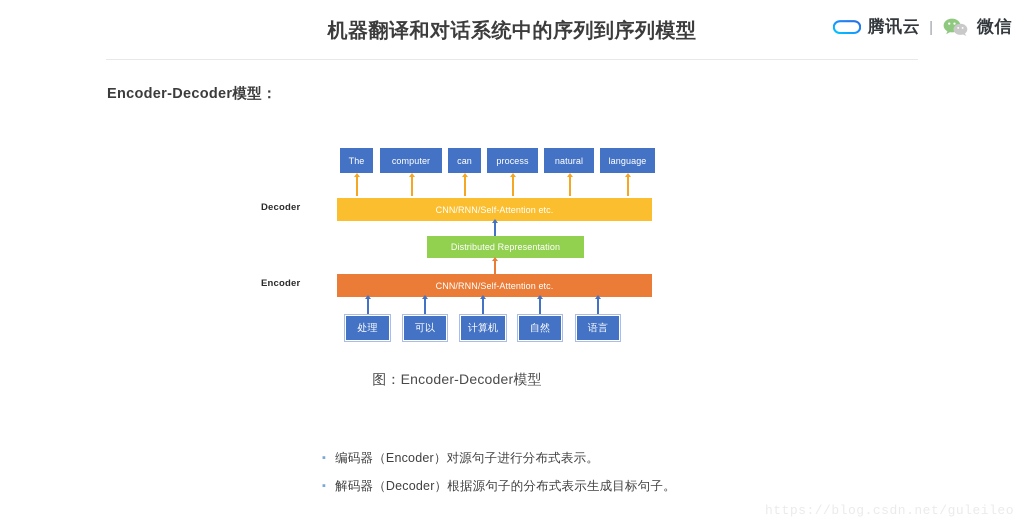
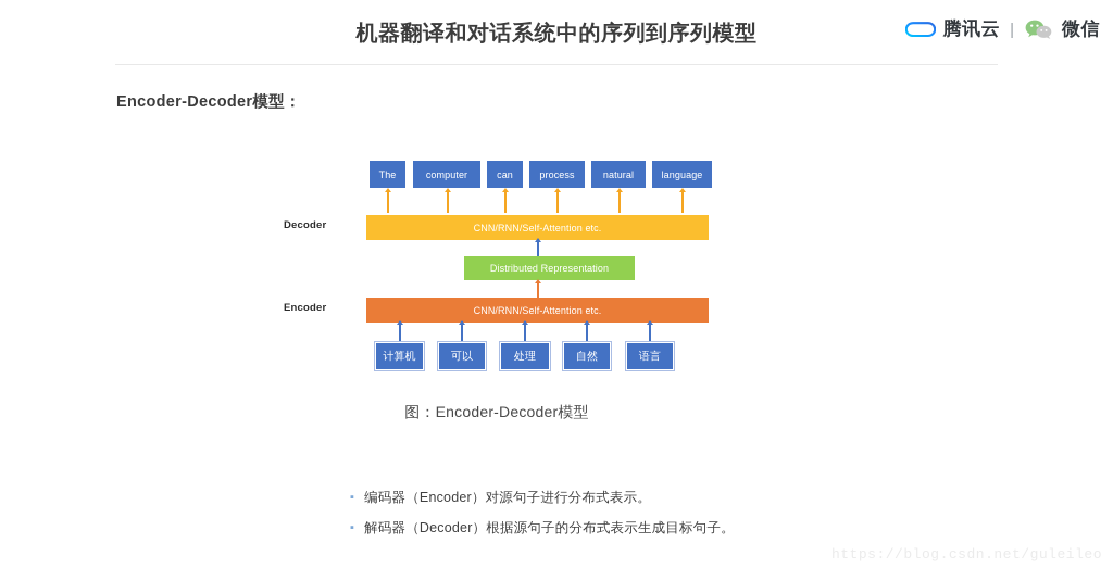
  机器翻译和对话系统中的序列到序列模型
  腾讯云
  |
  微信
  Encoder-Decoder模型：
  Decoder
  Encoder
  The
  computer
  can
  process
  natural
  language
  CNN/RNN/Self-Attention etc.
  Distributed Representation
  CNN/RNN/Self-Attention etc.
- 处理
+ 计算机
  可以
- 计算机
+ 处理
  自然
  语言
  图：Encoder-Decoder模型
  ▪
  编码器（Encoder）对源句子进行分布式表示。
  ▪
  解码器（Decoder）根据源句子的分布式表示生成目标句子。
